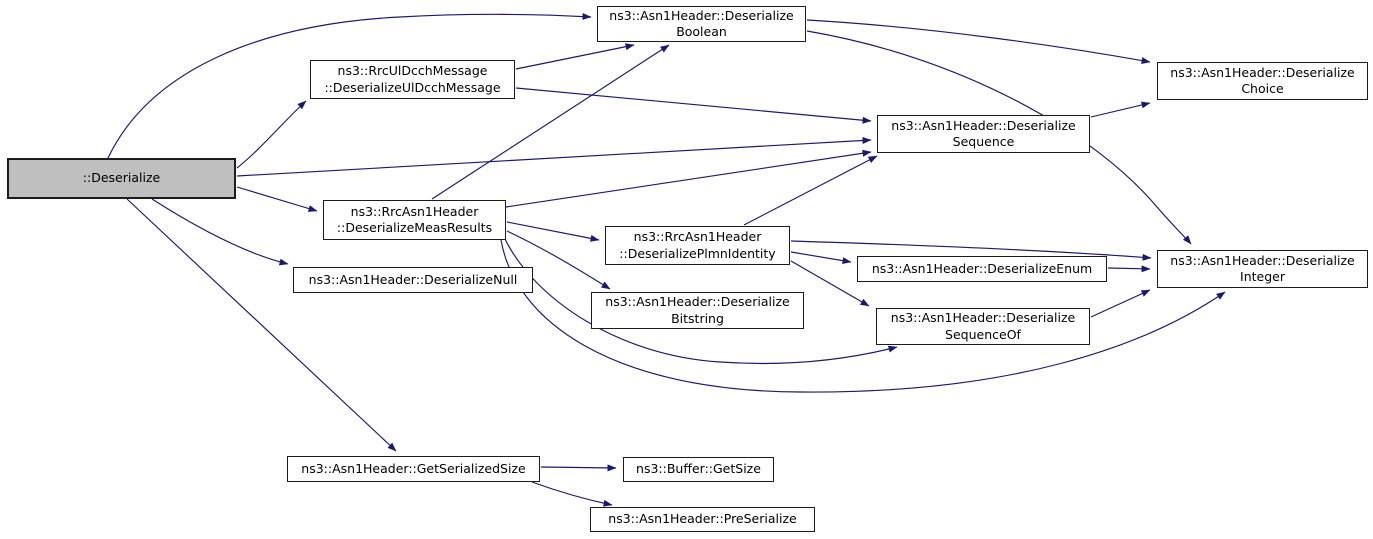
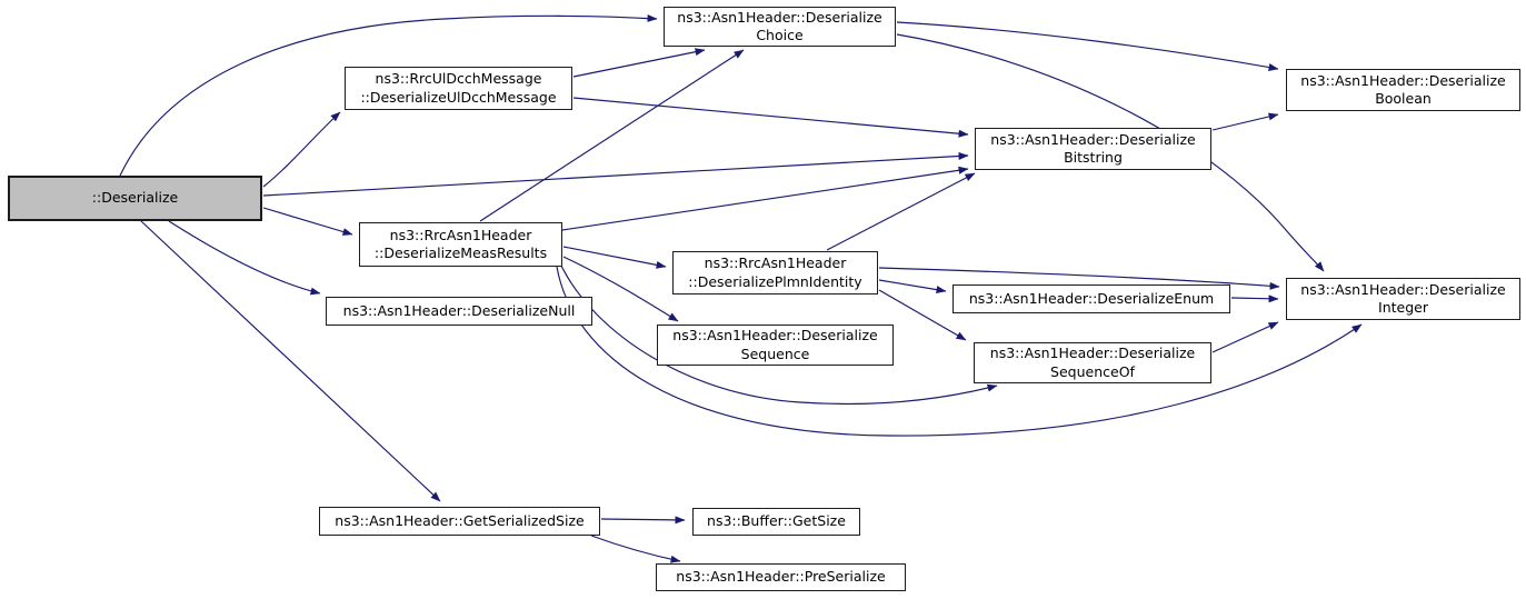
  ::Deserialize
  ns3::Asn1Header::Deserialize
- Boolean
+ Choice
  ns3::RrcUlDcchMessage
  ::DeserializeUlDcchMessage
  ns3::Asn1Header::Deserialize
- Choice
+ Boolean
  ns3::Asn1Header::Deserialize
- Sequence
+ Bitstring
  ns3::RrcAsn1Header
  ::DeserializeMeasResults
  ns3::Asn1Header::DeserializeNull
  ns3::RrcAsn1Header
  ::DeserializePlmnIdentity
  ns3::Asn1Header::DeserializeEnum
  ns3::Asn1Header::Deserialize
  Integer
  ns3::Asn1Header::Deserialize
- Bitstring
+ Sequence
  ns3::Asn1Header::Deserialize
  SequenceOf
  ns3::Asn1Header::GetSerializedSize
  ns3::Buffer::GetSize
  ns3::Asn1Header::PreSerialize
